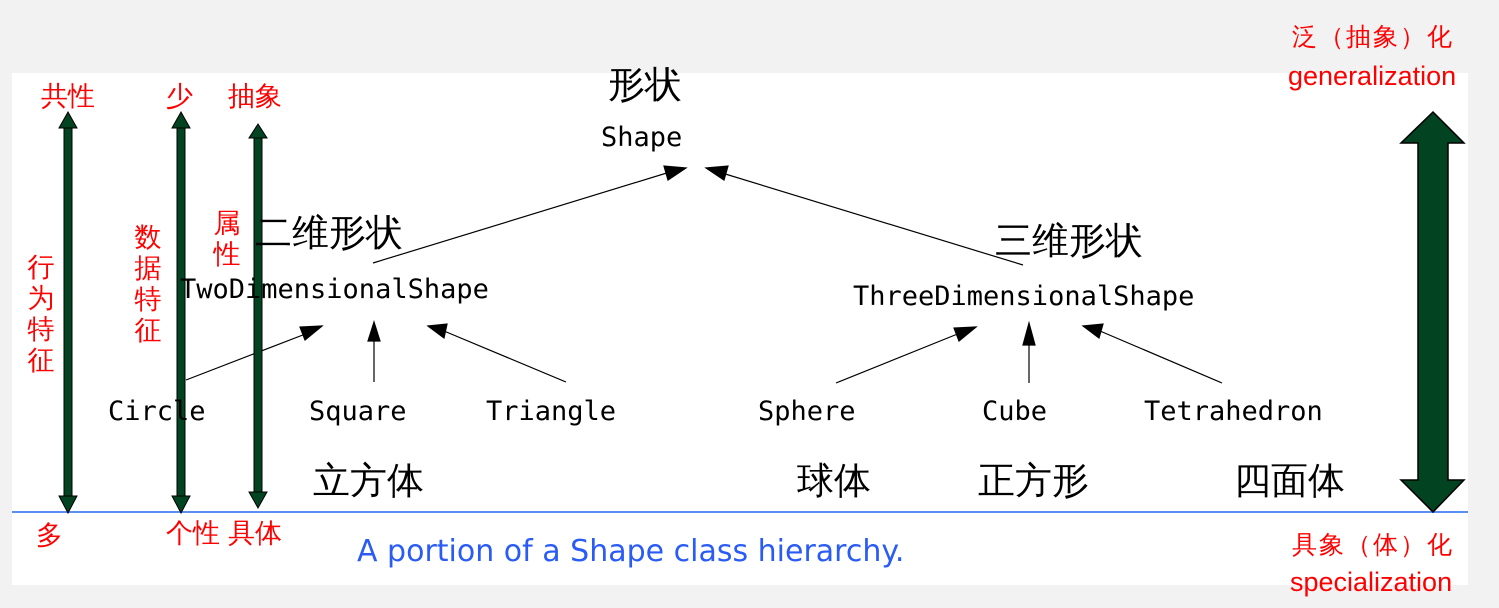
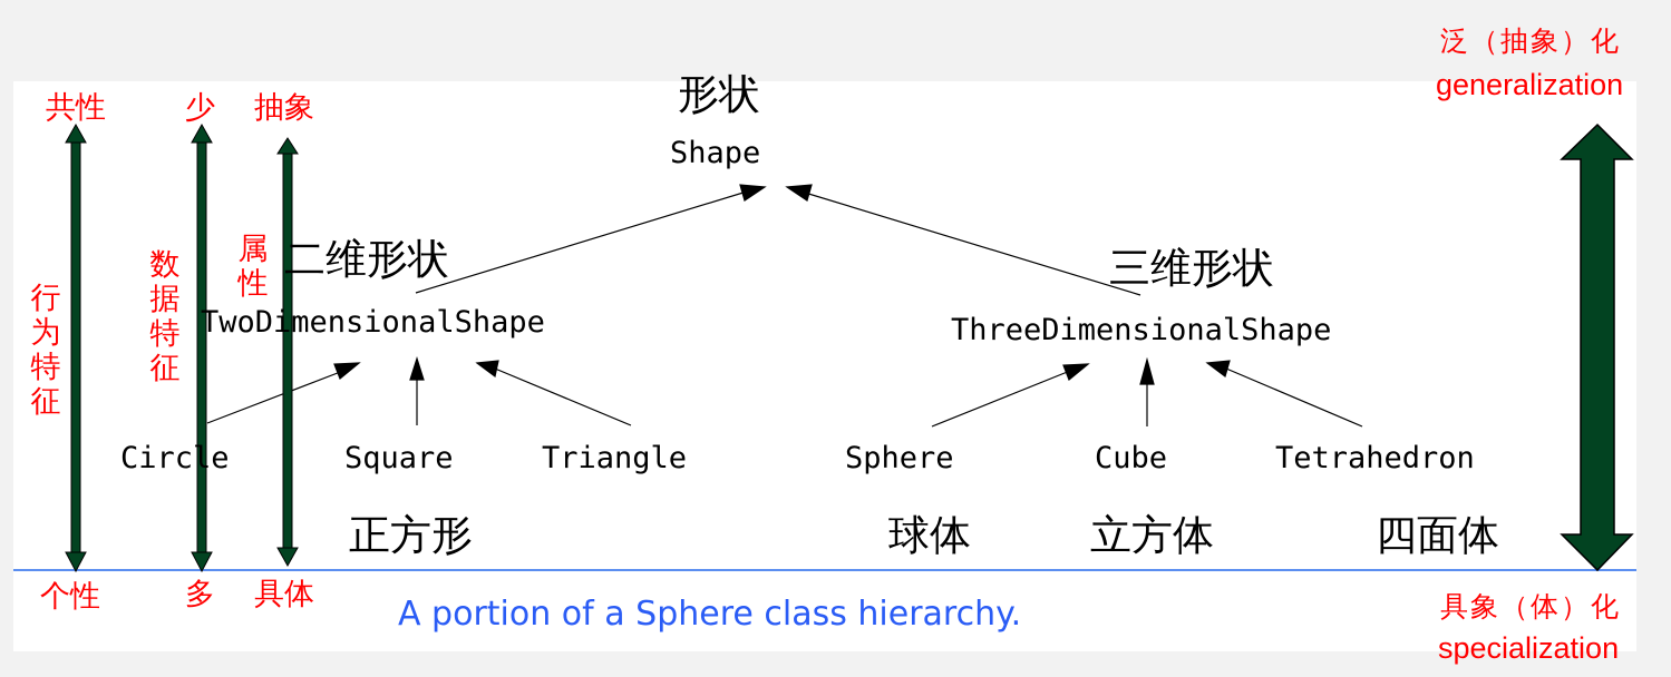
  形状
  Shape
  二维形状
  TwoDimensionalShape
  三维形状
  ThreeDimensionalShape
  Circle
  Square
  Triangle
  Sphere
  Cube
  Tetrahedron
- 立方体
+ 正方形
  球体
- 正方形
+ 立方体
  四面体
- A portion of a Shape class hierarchy.
+ A portion of a Sphere class hierarchy.
  共性
  行为特征
- 多
+ 个性
  少
  数据特征
- 个性
+ 多
  抽象
  属性
  具体
  泛（抽象）化
  generalization
  具象（体）化
  specialization
